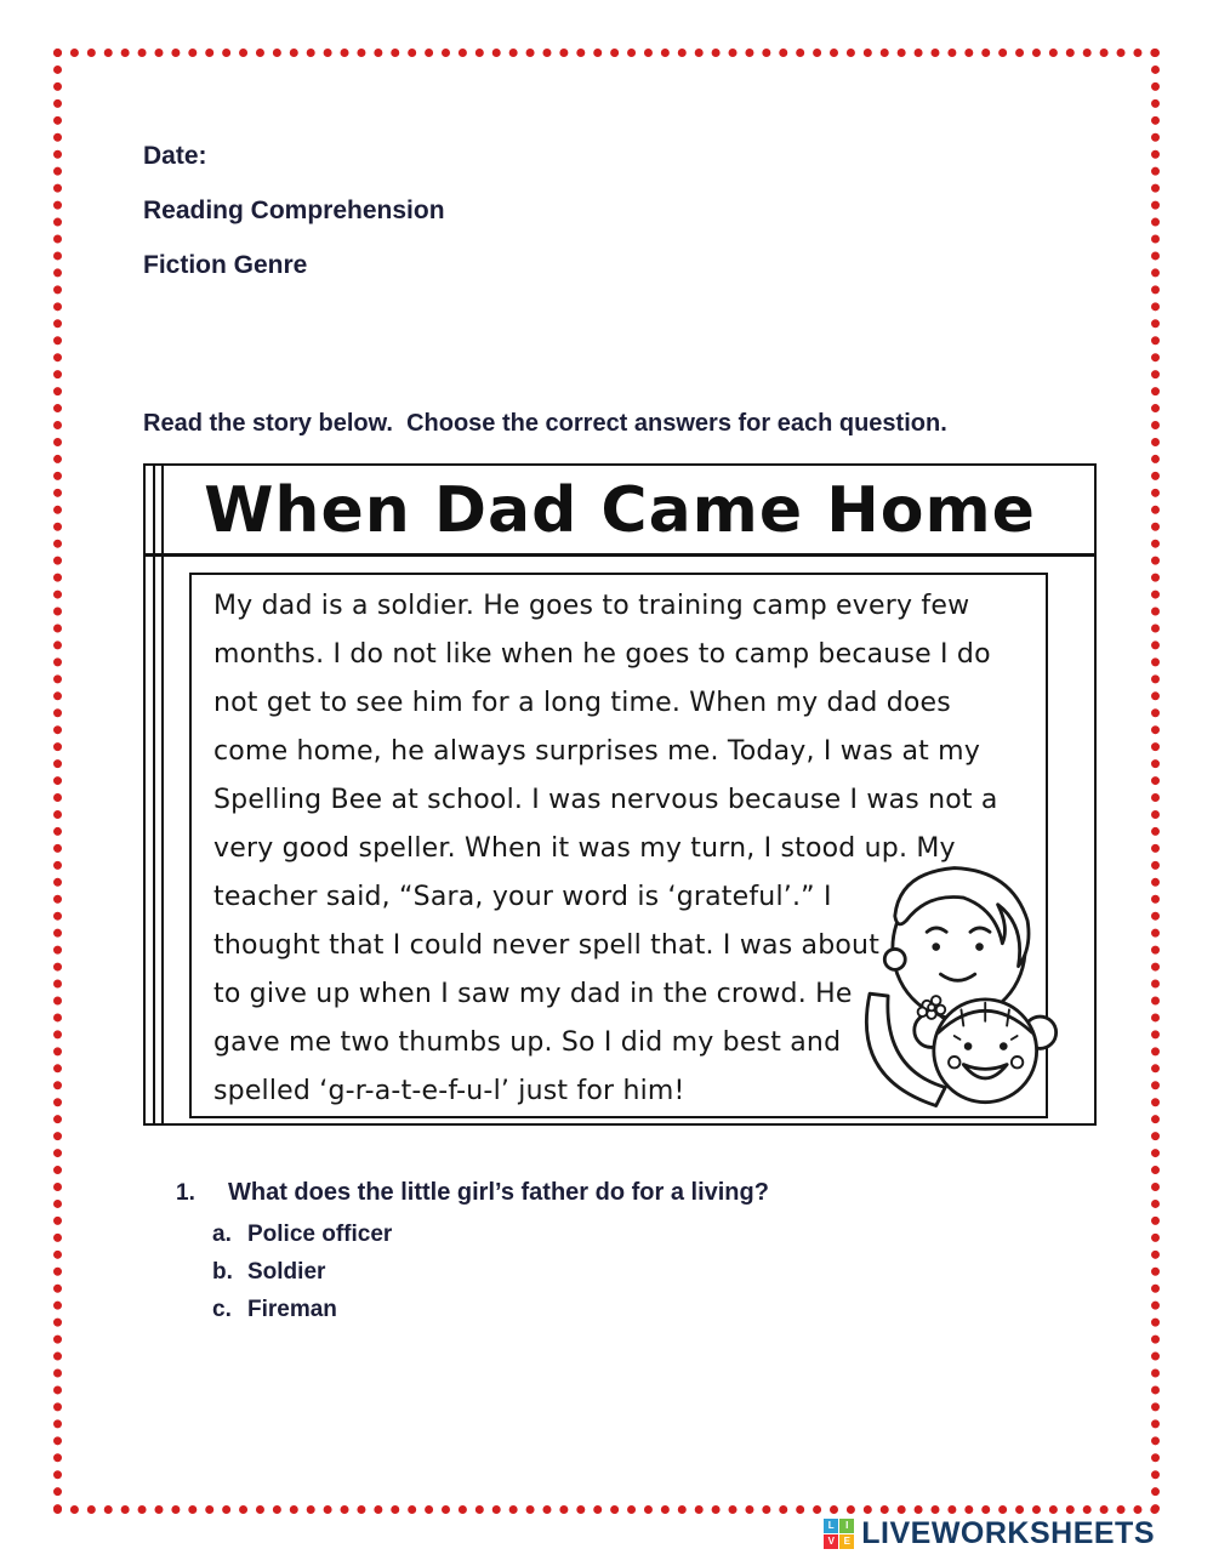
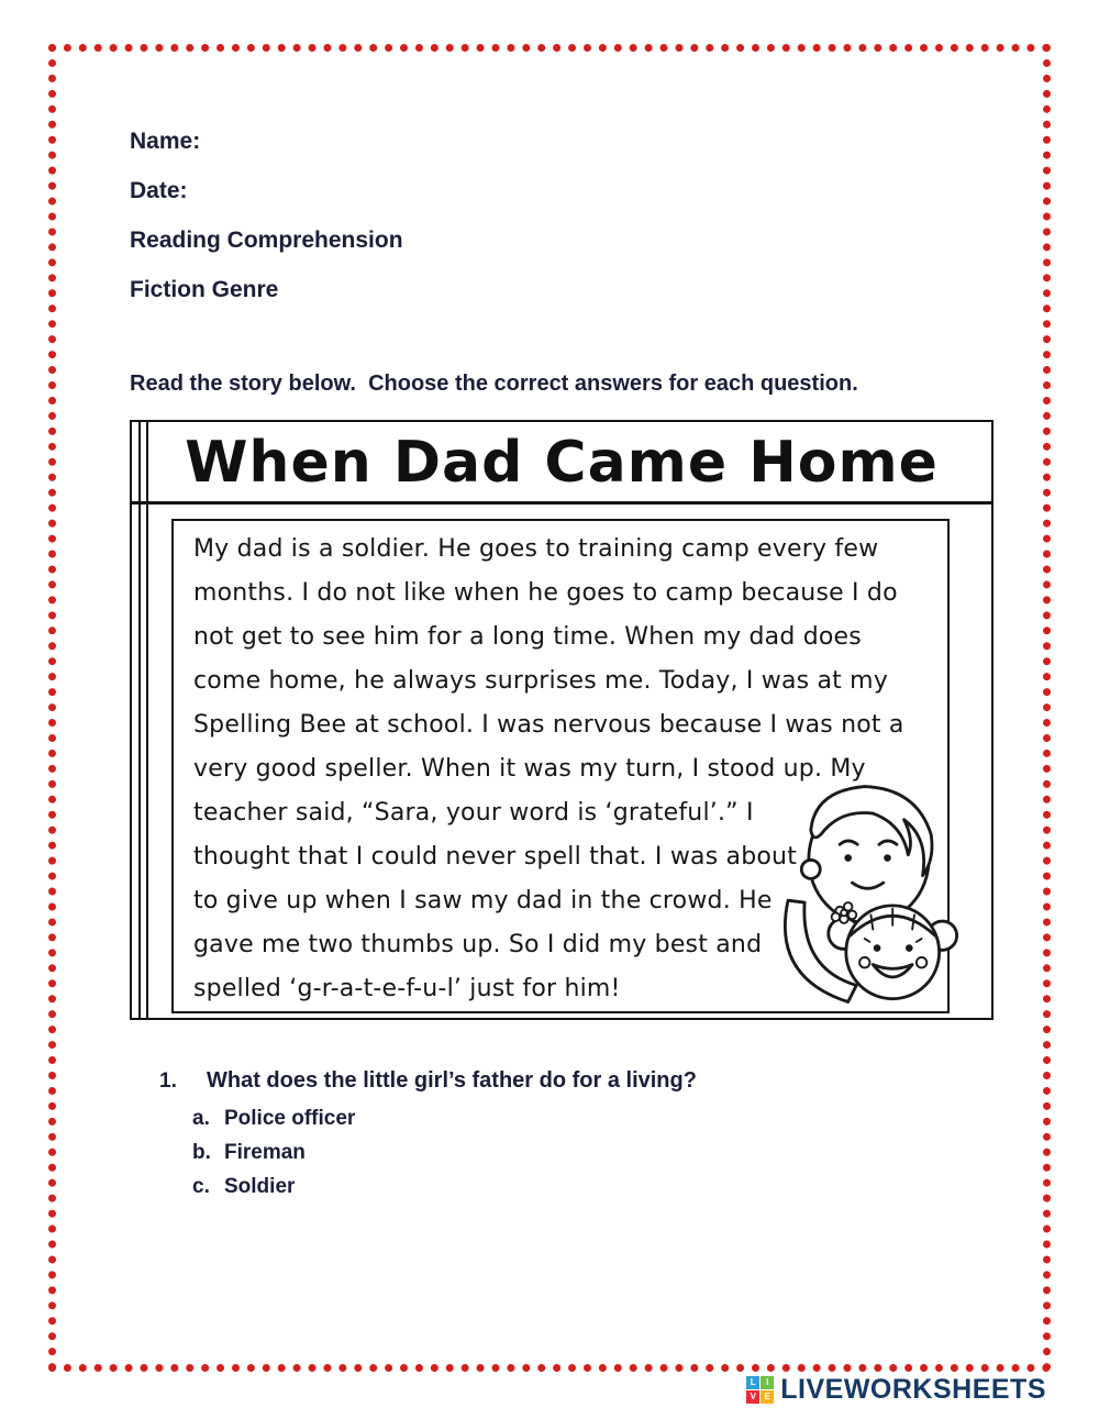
+ Name:
  Date:
  Reading Comprehension
  Fiction Genre
  Read the story below. Choose the correct answers for each question.
  When Dad Came Home
  My dad is a soldier. He goes to training camp every few
  months. I do not like when he goes to camp because I do
  not get to see him for a long time. When my dad does
  come home, he always surprises me. Today, I was at my
  Spelling Bee at school. I was nervous because I was not a
  very good speller. When it was my turn, I stood up. My
  teacher said, “Sara, your word is ‘grateful’.” I
  thought that I could never spell that. I was about
  to give up when I saw my dad in the crowd. He
  gave me two thumbs up. So I did my best and
  spelled ‘g-r-a-t-e-f-u-l’ just for him!
  1.
  What does the little girl’s father do for a living?
  a.
  Police officer
  b.
- Soldier
+ Fireman
  c.
- Fireman
+ Soldier
  L
  I
  V
  E
  LIVEWORKSHEETS
